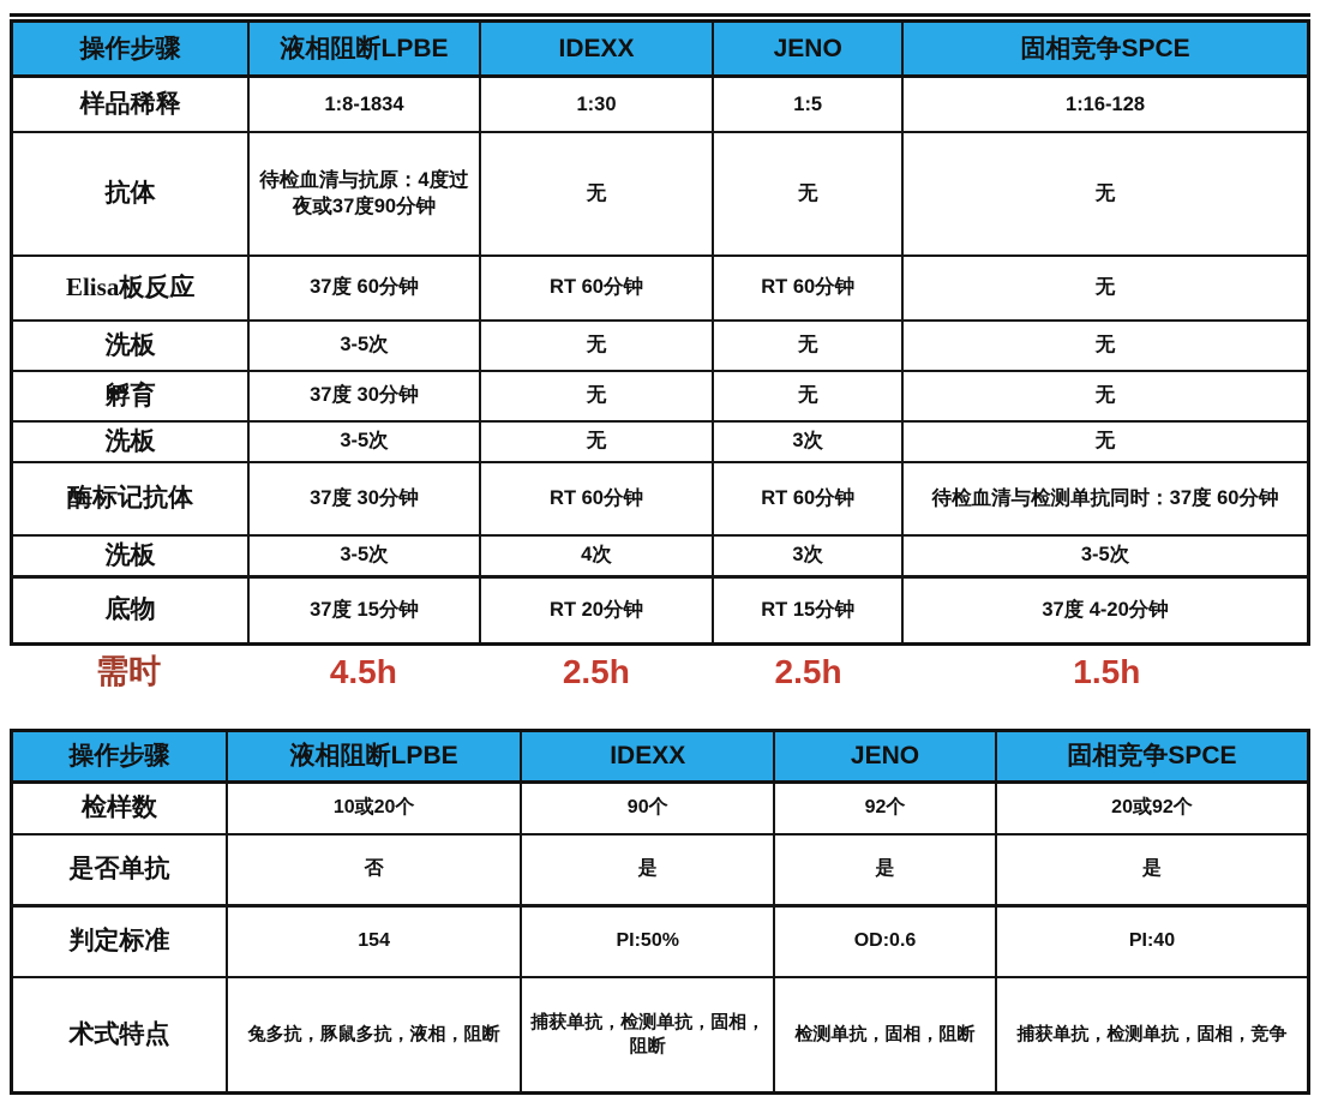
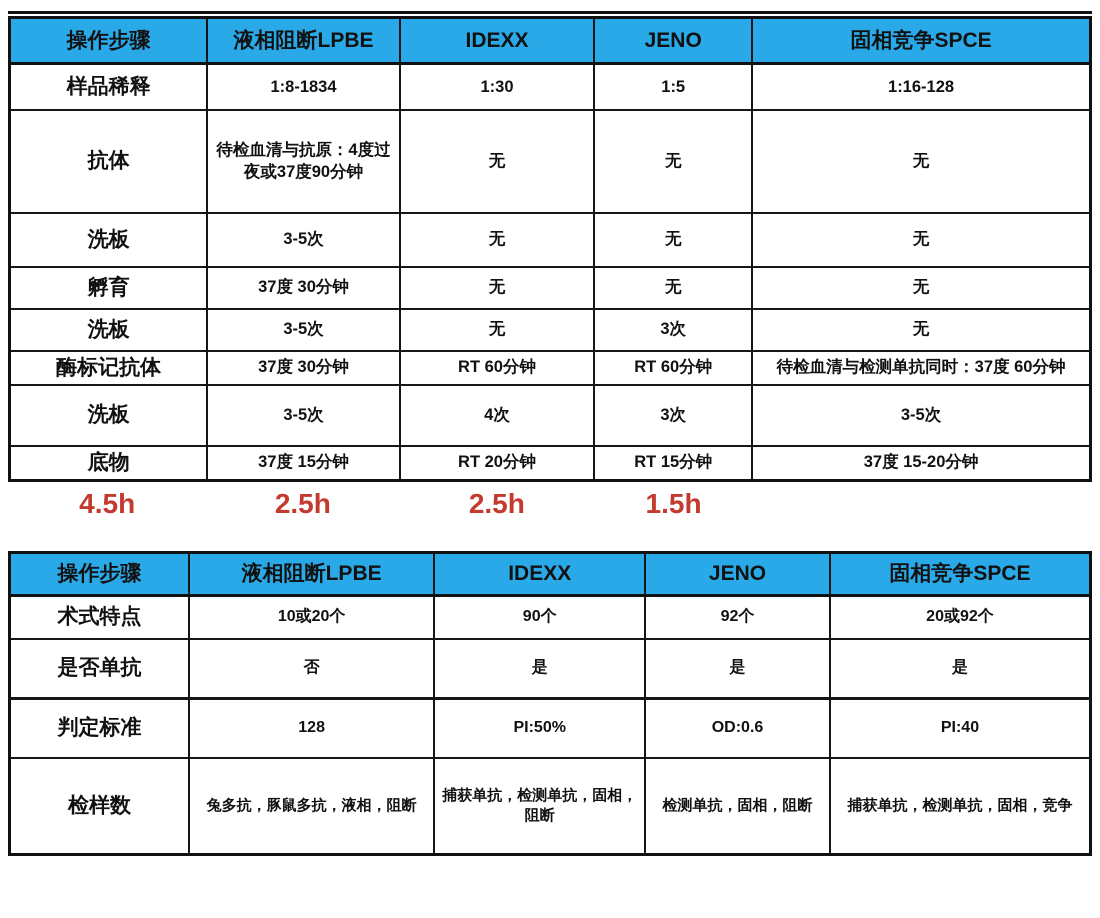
  操作步骤	液相阻断LPBE	IDEXX	JENO	固相竞争SPCE
  样品稀释	1:8-1834	1:30	1:5	1:16-128
  抗体	待检血清与抗原：4度过夜或37度90分钟	无	无	无
- Elisa板反应	37度 60分钟	RT 60分钟	RT 60分钟	无
  洗板	3-5次	无	无	无
  孵育	37度 30分钟	无	无	无
  洗板	3-5次	无	3次	无
  酶标记抗体	37度 30分钟	RT 60分钟	RT 60分钟	待检血清与检测单抗同时：37度 60分钟
  洗板	3-5次	4次	3次	3-5次
- 底物	37度 15分钟	RT 20分钟	RT 15分钟	37度 4-20分钟
+ 底物	37度 15分钟	RT 20分钟	RT 15分钟	37度 15-20分钟
- 需时
  4.5h
  2.5h
  2.5h
  1.5h
  操作步骤	液相阻断LPBE	IDEXX	JENO	固相竞争SPCE
- 检样数	10或20个	90个	92个	20或92个
+ 术式特点	10或20个	90个	92个	20或92个
  是否单抗	否	是	是	是
- 判定标准	154	PI:50%	OD:0.6	PI:40
+ 判定标准	128	PI:50%	OD:0.6	PI:40
- 术式特点	兔多抗，豚鼠多抗，液相，阻断	捕获单抗，检测单抗，固相，阻断	检测单抗，固相，阻断	捕获单抗，检测单抗，固相，竞争
+ 检样数	兔多抗，豚鼠多抗，液相，阻断	捕获单抗，检测单抗，固相，阻断	检测单抗，固相，阻断	捕获单抗，检测单抗，固相，竞争
